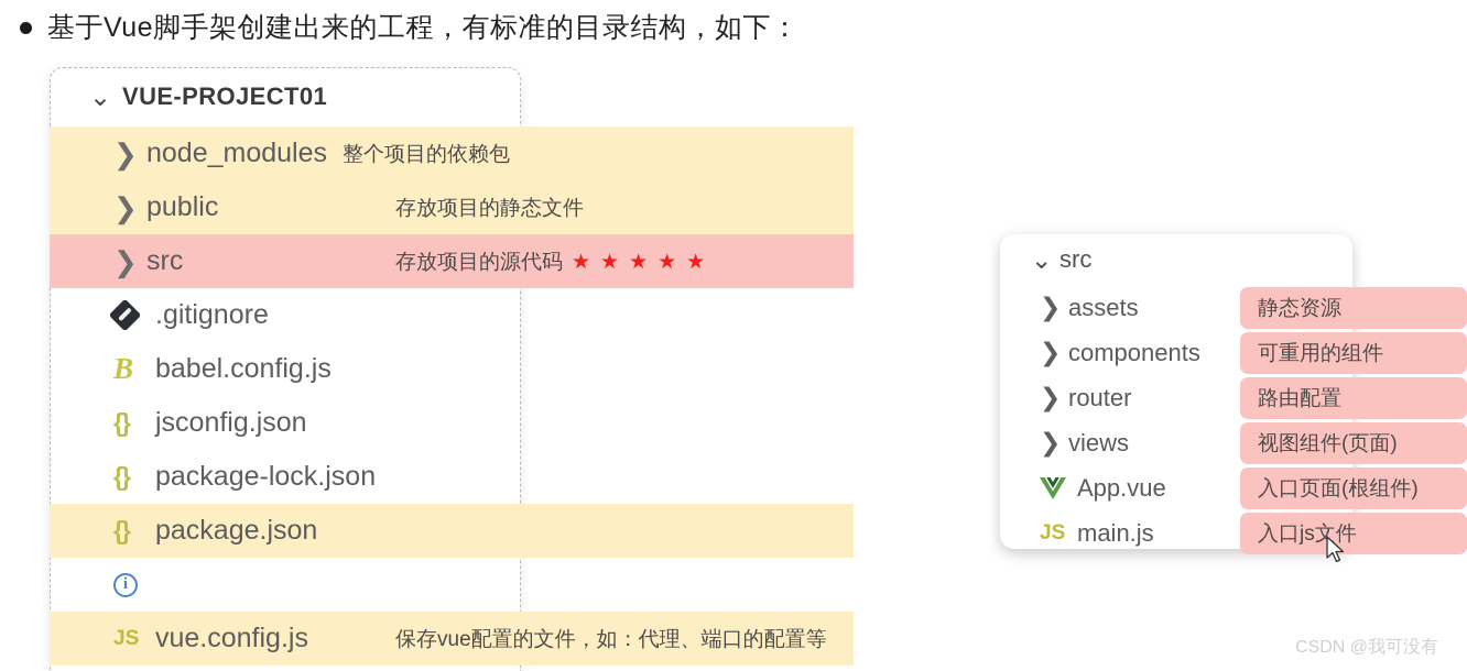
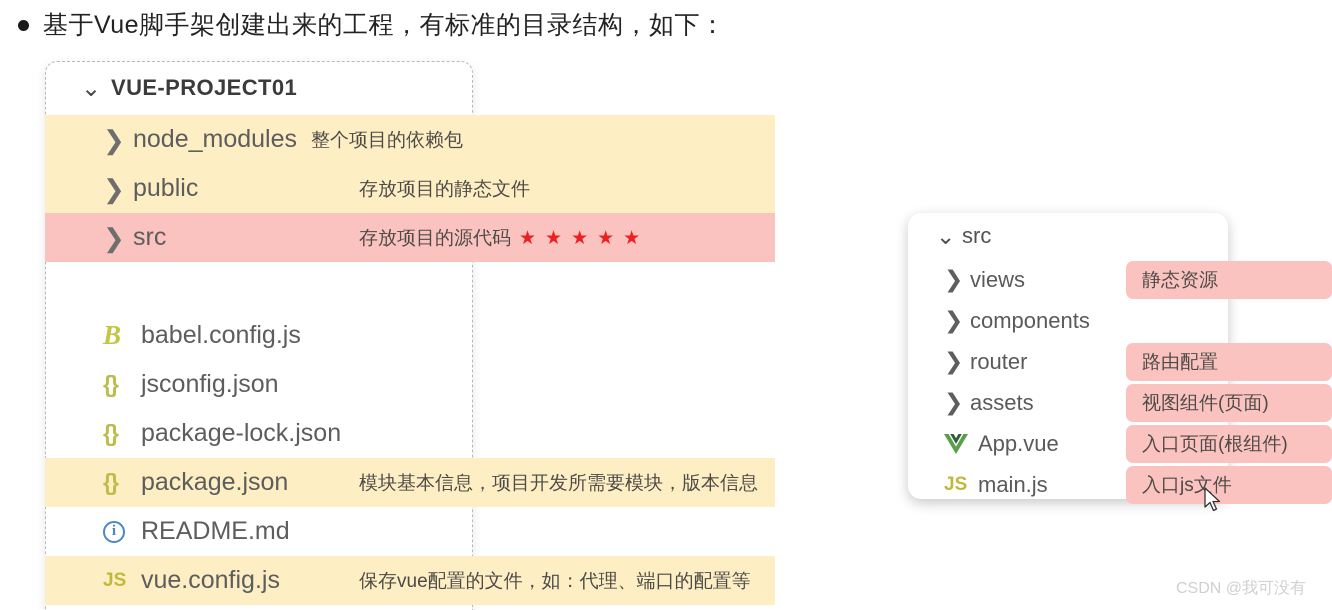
  基于Vue脚手架创建出来的工程，有标准的目录结构，如下：
  ❯
  node_modules
  整个项目的依赖包
  ❯
  public
  存放项目的静态文件
  ❯
  src
  存放项目的源代码 ★★★★★
- .gitignore
  B
  babel.config.js
  {}
  jsconfig.json
  {}
  package-lock.json
  {}
  package.json
+ 模块基本信息，项目开发所需要模块，版本信息
  i
+ README.md
  JS
  vue.config.js
  保存vue配置的文件，如：代理、端口的配置等
  ⌄
  VUE-PROJECT01
  ❯
- assets
+ views
  静态资源
  ❯
  components
- 可重用的组件
  ❯
  router
  路由配置
  ❯
- views
+ assets
  视图组件(页面)
  App.vue
  入口页面(根组件)
  JS
  main.js
  入口js文件
  ⌄
  src
  CSDN @我可没有
